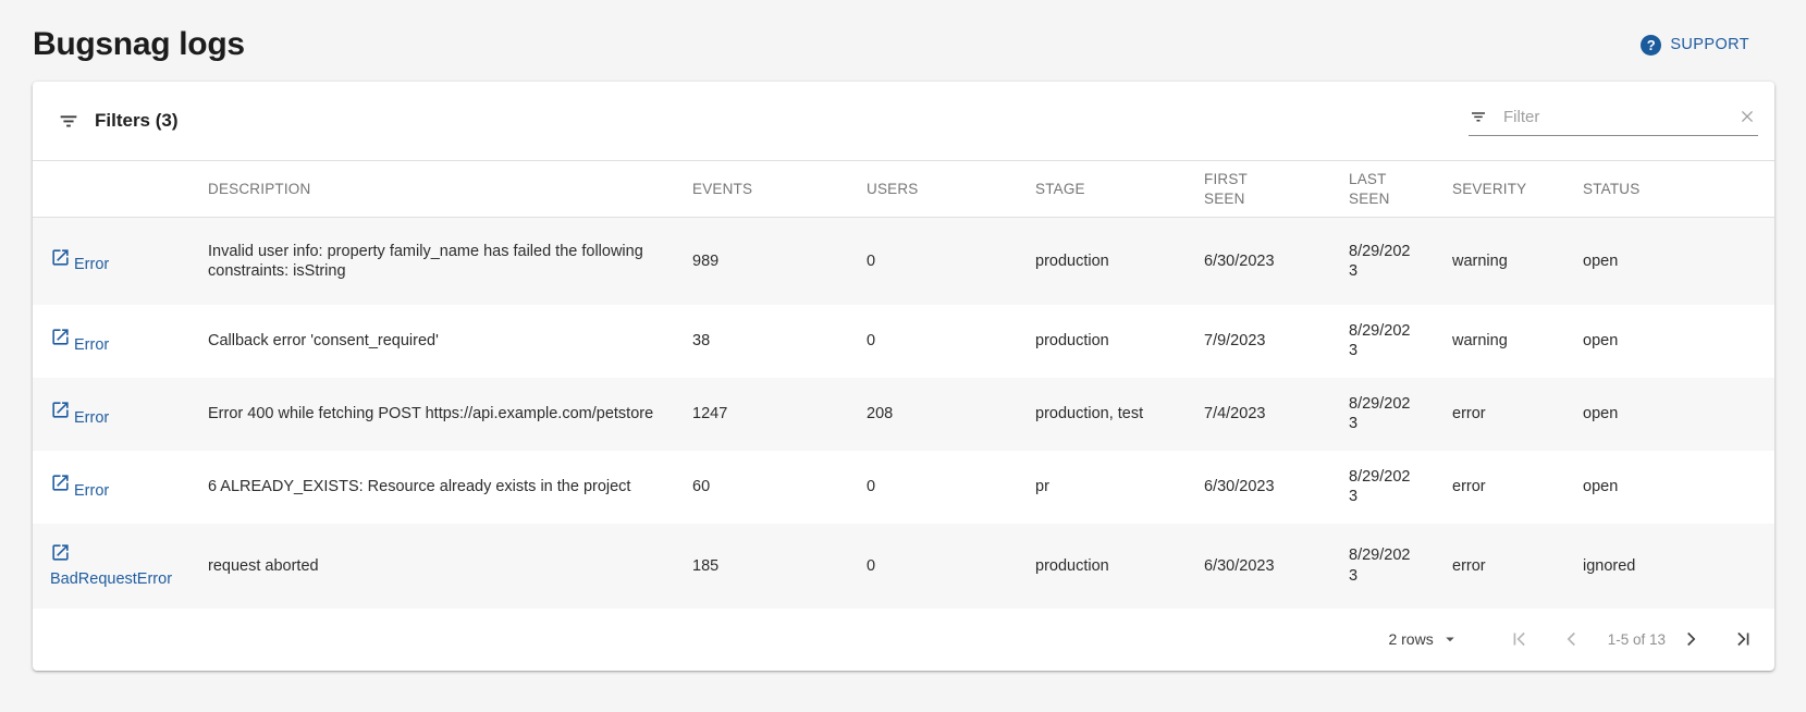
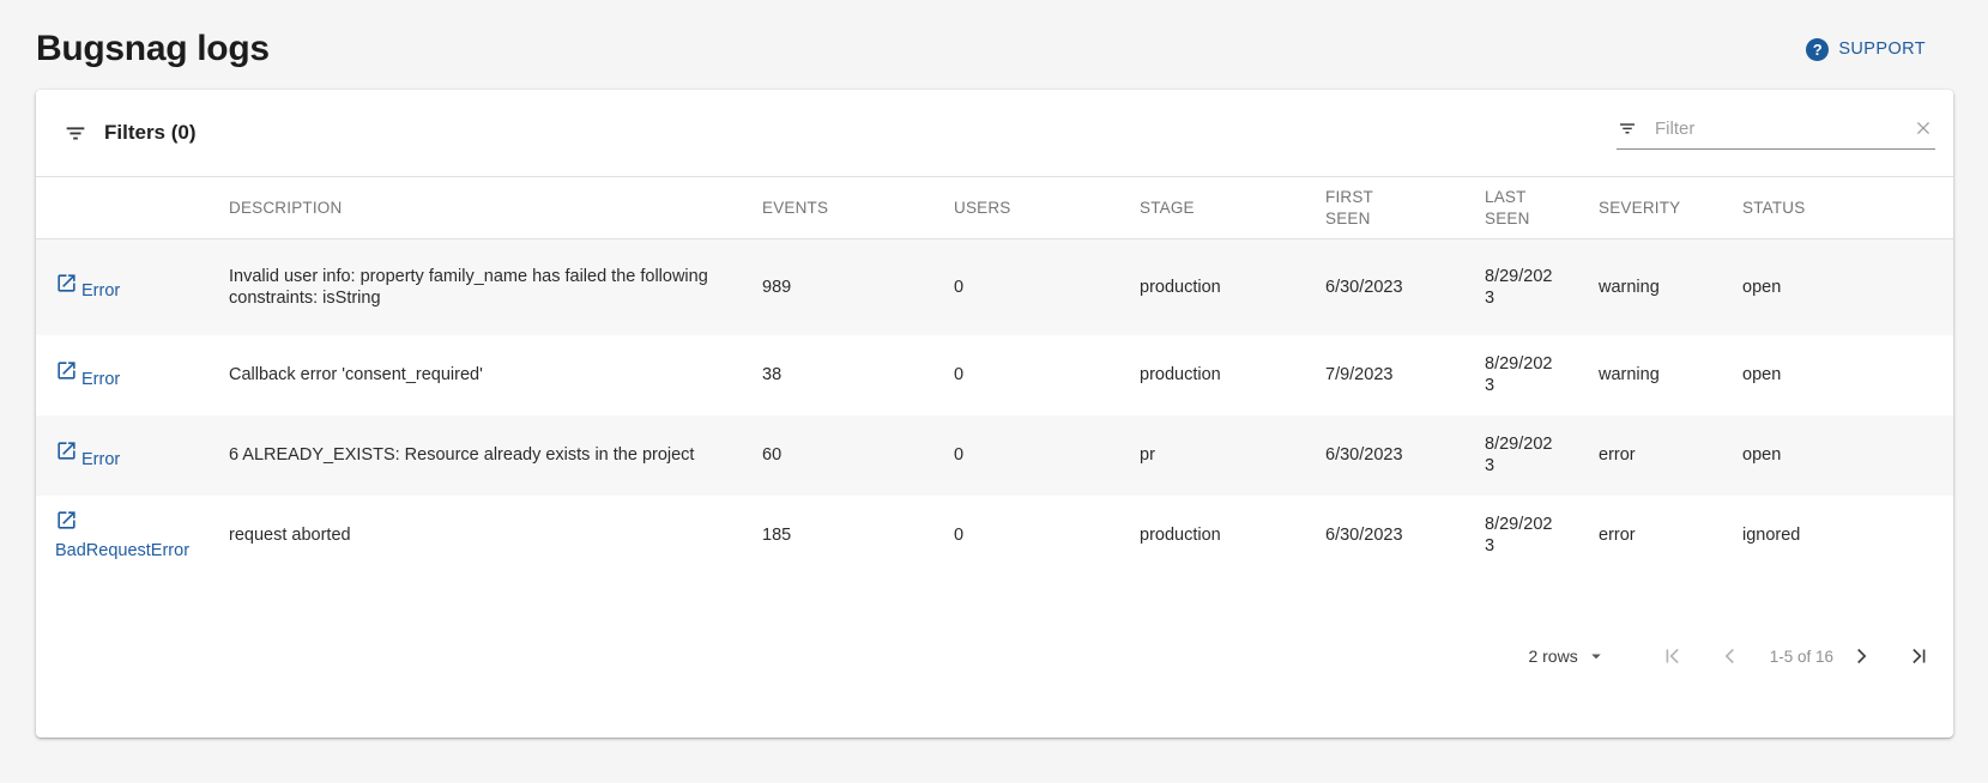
  Bugsnag logs
  ?
  SUPPORT
- Filters (3)
+ Filters (0)
  Filter
  	DESCRIPTION	EVENTS	USERS	STAGE	FIRST SEEN	LAST SEEN	SEVERITY	STATUS
  Error	Invalid user info: property family_name has failed the following constraints: isString	989	0	production	6/30/2023	8/29/2023	warning	open
  Error	Callback error 'consent_required'	38	0	production	7/9/2023	8/29/2023	warning	open
- Error	Error 400 while fetching POST https://api.example.com/petstore	1247	208	production, test	7/4/2023	8/29/2023	error	open
  Error	6 ALREADY_EXISTS: Resource already exists in the project	60	0	pr	6/30/2023	8/29/2023	error	open
  BadRequestError	request aborted	185	0	production	6/30/2023	8/29/2023	error	ignored
  2 rows
- 1-5 of 13
+ 1-5 of 16
